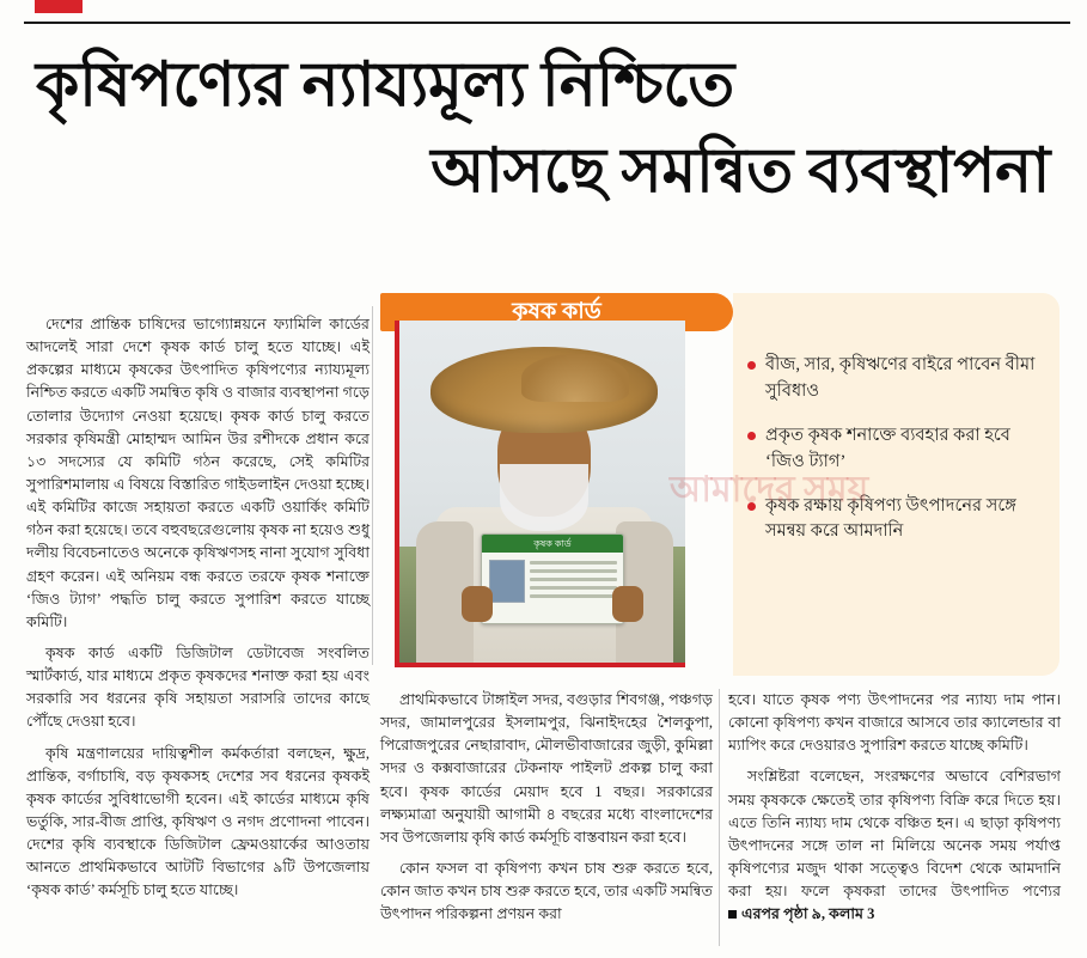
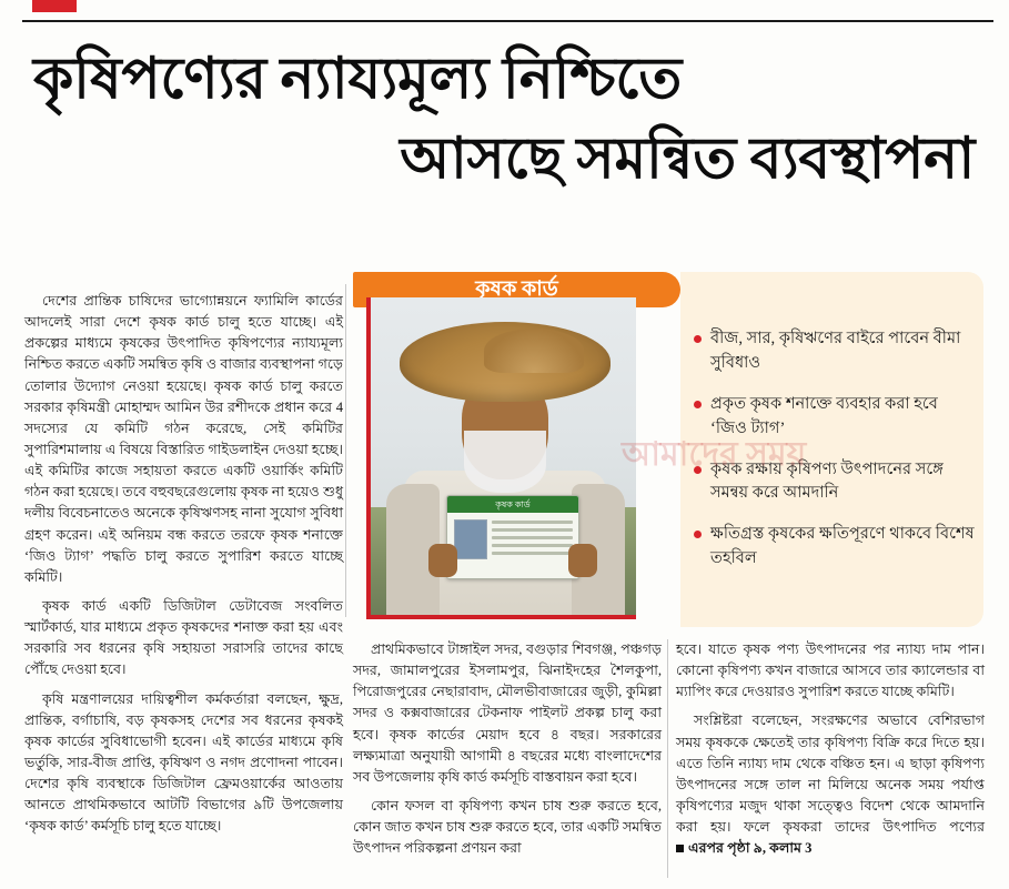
  কৃষিপণ্যের ন্যায্যমূল্য নিশ্চিতে
  আসছে সমন্বিত ব্যবস্থাপনা
- দেশের প্রান্তিক চাষিদের ভাগ্যোন্নয়নে ফ্যামিলি কার্ডের আদলেই সারা দেশে কৃষক কার্ড চালু হতে যাচ্ছে। এই প্রকল্পের মাধ্যমে কৃষকের উৎপাদিত কৃষিপণ্যের ন্যায্যমূল্য নিশ্চিত করতে একটি সমন্বিত কৃষি ও বাজার ব্যবস্থাপনা গড়ে তোলার উদ্যোগ নেওয়া হয়েছে। কৃষক কার্ড চালু করতে সরকার কৃষিমন্ত্রী মোহাম্মদ আমিন উর রশীদকে প্রধান করে ১৩ সদস্যের যে কমিটি গঠন করেছে, সেই কমিটির সুপারিশমালায় এ বিষয়ে বিস্তারিত গাইডলাইন দেওয়া হচ্ছে। এই কমিটির কাজে সহায়তা করতে একটি ওয়ার্কিং কমিটি গঠন করা হয়েছে। তবে বহুবছরেগুলোয় কৃষক না হয়েও শুধু দলীয় বিবেচনাতেও অনেকে কৃষিঋণসহ নানা সুযোগ সুবিধা গ্রহণ করেন। এই অনিয়ম বন্ধ করতে তরফে কৃষক শনাক্তে ‘জিও ট্যাগ’ পদ্ধতি চালু করতে সুপারিশ করতে যাচ্ছে কমিটি।
+ দেশের প্রান্তিক চাষিদের ভাগ্যোন্নয়নে ফ্যামিলি কার্ডের আদলেই সারা দেশে কৃষক কার্ড চালু হতে যাচ্ছে। এই প্রকল্পের মাধ্যমে কৃষকের উৎপাদিত কৃষিপণ্যের ন্যায্যমূল্য নিশ্চিত করতে একটি সমন্বিত কৃষি ও বাজার ব্যবস্থাপনা গড়ে তোলার উদ্যোগ নেওয়া হয়েছে। কৃষক কার্ড চালু করতে সরকার কৃষিমন্ত্রী মোহাম্মদ আমিন উর রশীদকে প্রধান করে 4 সদস্যের যে কমিটি গঠন করেছে, সেই কমিটির সুপারিশমালায় এ বিষয়ে বিস্তারিত গাইডলাইন দেওয়া হচ্ছে। এই কমিটির কাজে সহায়তা করতে একটি ওয়ার্কিং কমিটি গঠন করা হয়েছে। তবে বহুবছরেগুলোয় কৃষক না হয়েও শুধু দলীয় বিবেচনাতেও অনেকে কৃষিঋণসহ নানা সুযোগ সুবিধা গ্রহণ করেন। এই অনিয়ম বন্ধ করতে তরফে কৃষক শনাক্তে ‘জিও ট্যাগ’ পদ্ধতি চালু করতে সুপারিশ করতে যাচ্ছে কমিটি।
  কৃষক কার্ড একটি ডিজিটাল ডেটাবেজ সংবলিত স্মার্টকার্ড, যার মাধ্যমে প্রকৃত কৃষকদের শনাক্ত করা হয় এবং সরকারি সব ধরনের কৃষি সহায়তা সরাসরি তাদের কাছে পৌঁছে দেওয়া হবে।
  কৃষি মন্ত্রণালয়ের দায়িত্বশীল কর্মকর্তারা বলছেন, ক্ষুদ্র, প্রান্তিক, বর্গাচাষি, বড় কৃষকসহ দেশের সব ধরনের কৃষকই কৃষক কার্ডের সুবিধাভোগী হবেন। এই কার্ডের মাধ্যমে কৃষি ভর্তুকি, সার-বীজ প্রাপ্তি, কৃষিঋণ ও নগদ প্রণোদনা পাবেন। দেশের কৃষি ব্যবস্থাকে ডিজিটাল ফ্রেমওয়ার্কের আওতায় আনতে প্রাথমিকভাবে আটটি বিভাগের ৯টি উপজেলায় ‘কৃষক কার্ড’ কর্মসূচি চালু হতে যাচ্ছে।
  কৃষক কার্ড
  বীজ, সার, কৃষিঋণের বাইরে পাবেন বীমা সুবিধাও
  প্রকৃত কৃষক শনাক্তে ব্যবহার করা হবে ‘জিও ট্যাগ’
  কৃষক রক্ষায় কৃষিপণ্য উৎপাদনের সঙ্গে সমন্বয় করে আমদানি
+ ক্ষতিগ্রস্ত কৃষকের ক্ষতিপূরণে থাকবে বিশেষ তহবিল
  কৃষক কার্ড
  আমাদের সময়
- প্রাথমিকভাবে টাঙ্গাইল সদর, বগুড়ার শিবগঞ্জ, পঞ্চগড় সদর, জামালপুরের ইসলামপুর, ঝিনাইদহের শৈলকুপা, পিরোজপুরের নেছারাবাদ, মৌলভীবাজারের জুড়ী, কুমিল্লা সদর ও কক্সবাজারের টেকনাফ পাইলট প্রকল্প চালু করা হবে। কৃষক কার্ডের মেয়াদ হবে 1 বছর। সরকারের লক্ষ্যমাত্রা অনুযায়ী আগামী ৪ বছরের মধ্যে বাংলাদেশের সব উপজেলায় কৃষি কার্ড কর্মসূচি বাস্তবায়ন করা হবে।
+ প্রাথমিকভাবে টাঙ্গাইল সদর, বগুড়ার শিবগঞ্জ, পঞ্চগড় সদর, জামালপুরের ইসলামপুর, ঝিনাইদহের শৈলকুপা, পিরোজপুরের নেছারাবাদ, মৌলভীবাজারের জুড়ী, কুমিল্লা সদর ও কক্সবাজারের টেকনাফ পাইলট প্রকল্প চালু করা হবে। কৃষক কার্ডের মেয়াদ হবে ৪ বছর। সরকারের লক্ষ্যমাত্রা অনুযায়ী আগামী ৪ বছরের মধ্যে বাংলাদেশের সব উপজেলায় কৃষি কার্ড কর্মসূচি বাস্তবায়ন করা হবে।
  কোন ফসল বা কৃষিপণ্য কখন চাষ শুরু করতে হবে, কোন জাত কখন চাষ শুরু করতে হবে, তার একটি সমন্বিত উৎপাদন পরিকল্পনা প্রণয়ন করা
  হবে। যাতে কৃষক পণ্য উৎপাদনের পর ন্যায্য দাম পান। কোনো কৃষিপণ্য কখন বাজারে আসবে তার ক্যালেন্ডার বা ম্যাপিং করে দেওয়ারও সুপারিশ করতে যাচ্ছে কমিটি।
  সংশ্লিষ্টরা বলেছেন, সংরক্ষণের অভাবে বেশিরভাগ সময় কৃষককে ক্ষেতেই তার কৃষিপণ্য বিক্রি করে দিতে হয়। এতে তিনি ন্যায্য দাম থেকে বঞ্চিত হন। এ ছাড়া কৃষিপণ্য উৎপাদনের সঙ্গে তাল না মিলিয়ে অনেক সময় পর্যাপ্ত কৃষিপণ্যের মজুদ থাকা সত্ত্বেও বিদেশ থেকে আমদানি করা হয়। ফলে কৃষকরা তাদের উৎপাদিত পণ্যের এরপর পৃষ্ঠা ৯, কলাম 3
